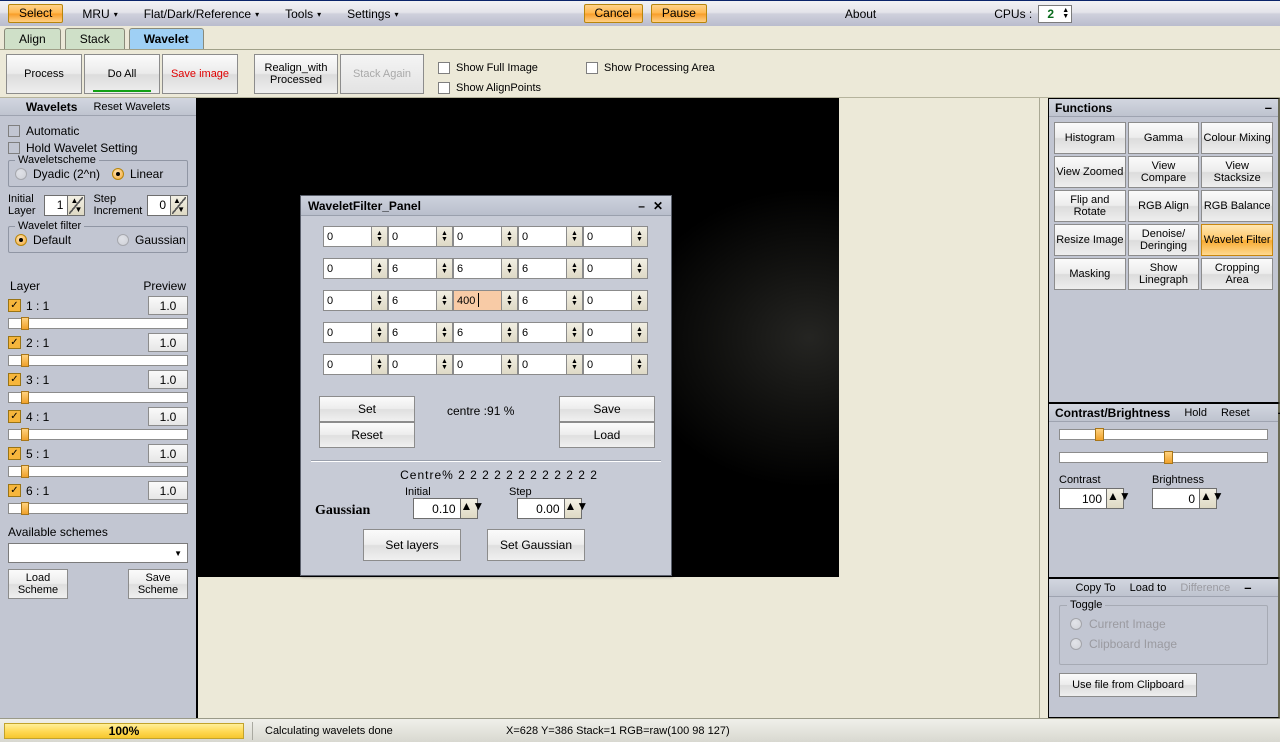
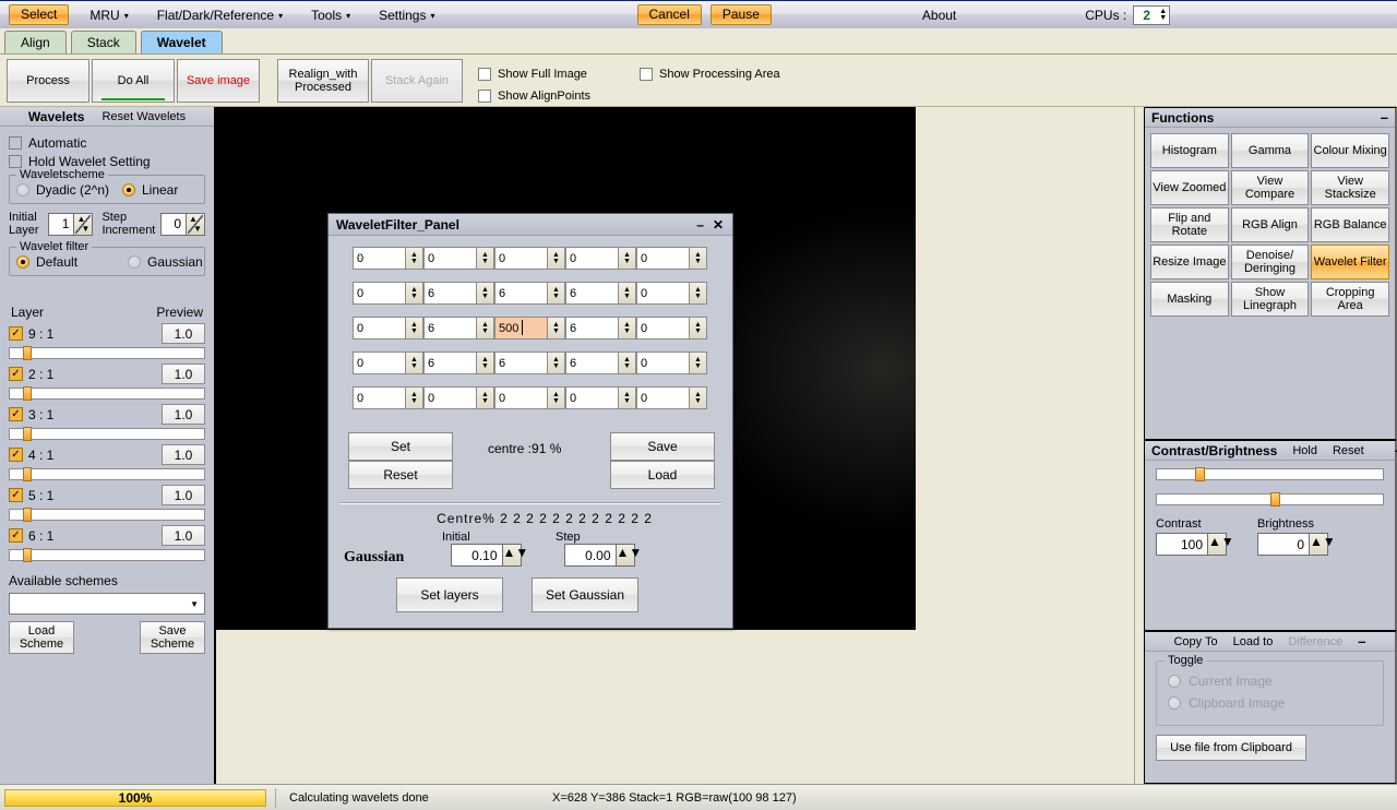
  Select
  MRU ▾
  Flat/Dark/Reference ▾
  Tools ▾
  Settings ▾
  Cancel
  Pause
  About
  CPUs :
  2
  Align
  Stack
  Wavelet
  Process
  Do All
  Save image
  Realign_with Processed
  Stack Again
  Show Full Image
  Show Processing Area
  Show AlignPoints
  Wavelets
  Reset Wavelets
  Automatic
  Hold Wavelet Setting
  Waveletscheme
  Dyadic (2^n)
  Linear
  Initial Layer
  1
  ▲
  ▼
  Step Increment
  0
  ▲
  ▼
  Wavelet filter
  Default
  Gaussian
  Layer
  Preview
  ✓
- 1 : 1
+ 9 : 1
  1.0
  ✓
  2 : 1
  1.0
  ✓
  3 : 1
  1.0
  ✓
  4 : 1
  1.0
  ✓
  5 : 1
  1.0
  ✓
  6 : 1
  1.0
  Available schemes
  ▼
  Load Scheme
  Save Scheme
  WaveletFilter_Panel
  –
  ✕
  0
  0
  0
  0
  0
  0
  6
  6
  6
  0
  0
  6
- 400
+ 500
  6
  0
  0
  6
  6
  6
  0
  0
  0
  0
  0
  0
  Set
  Reset
  centre :91 %
  Save
  Load
  Centre% 2 2 2 2 2 2 2 2 2 2 2 2
  Gaussian
  Initial
  0.10
  ▲▼
  Step
  0.00
  ▲▼
  Set layers
  Set Gaussian
  Functions
  –
  Histogram
  Gamma
  Colour Mixing
  View Zoomed
  View Compare
  View Stacksize
  Flip and Rotate
  RGB Align
  RGB Balance
  Resize Image
  Denoise/ Deringing
  Wavelet Filter
  Masking
  Show Linegraph
  Cropping Area
  Contrast/Brightness
  Hold
  Reset
  Contrast
  100
  ▲▼
  Brightness
  0
  ▲▼
  Copy To
  Load to
  Difference
  –
  Toggle
  Current Image
  Clipboard Image
  Use file from Clipboard
  100%
  Calculating wavelets done
  X=628 Y=386 Stack=1 RGB=raw(100 98 127)
